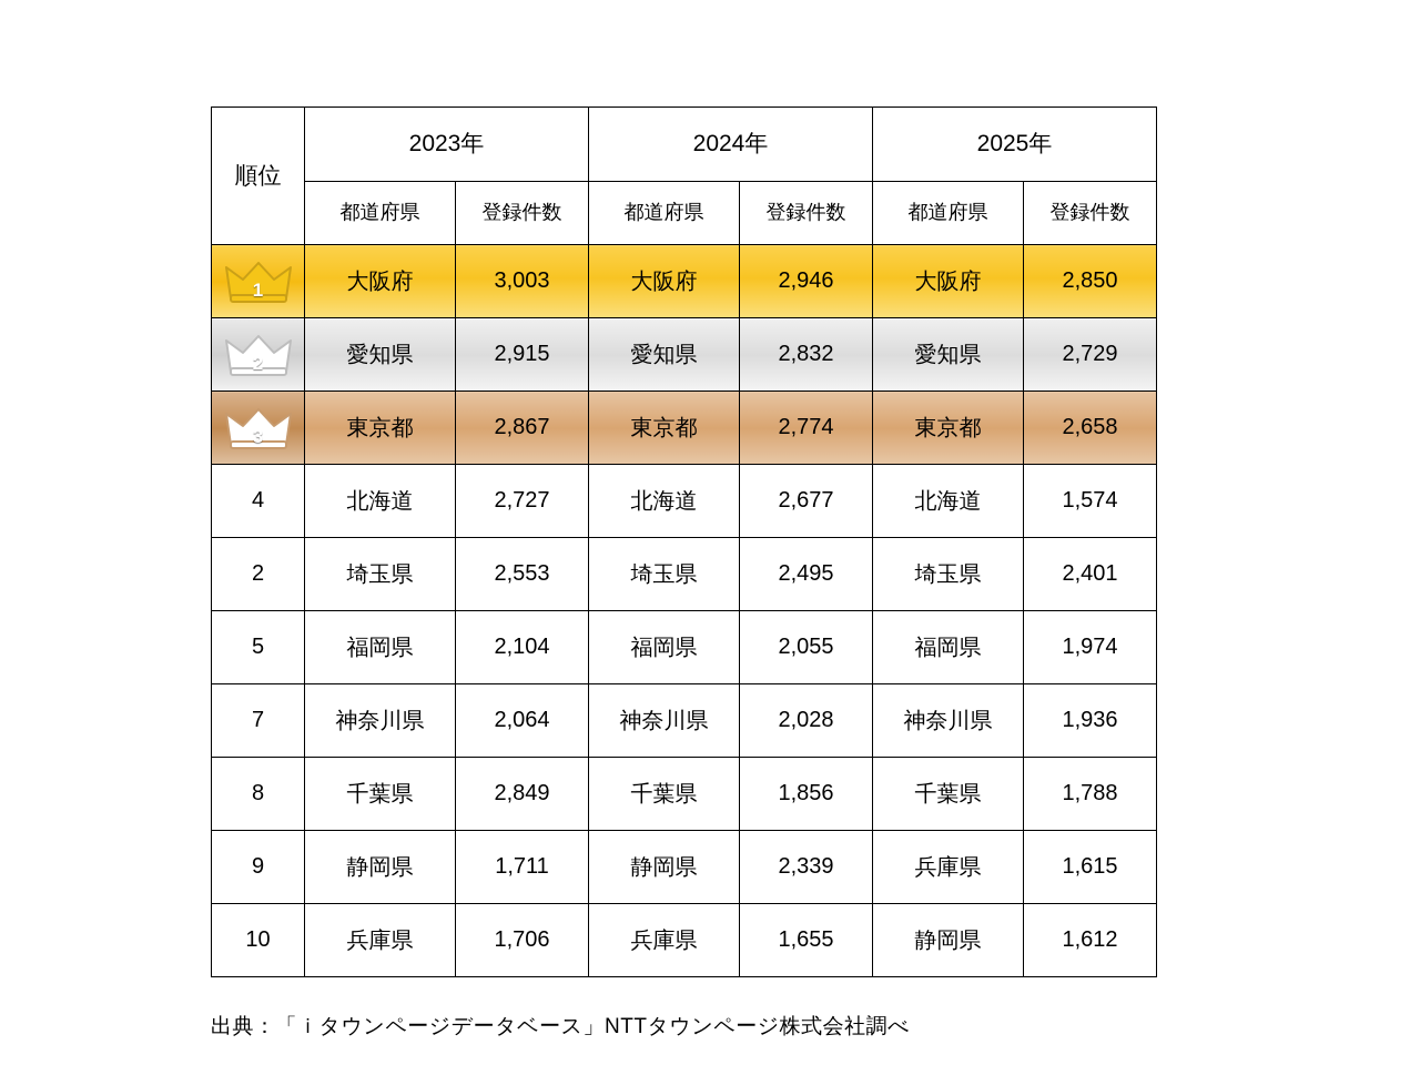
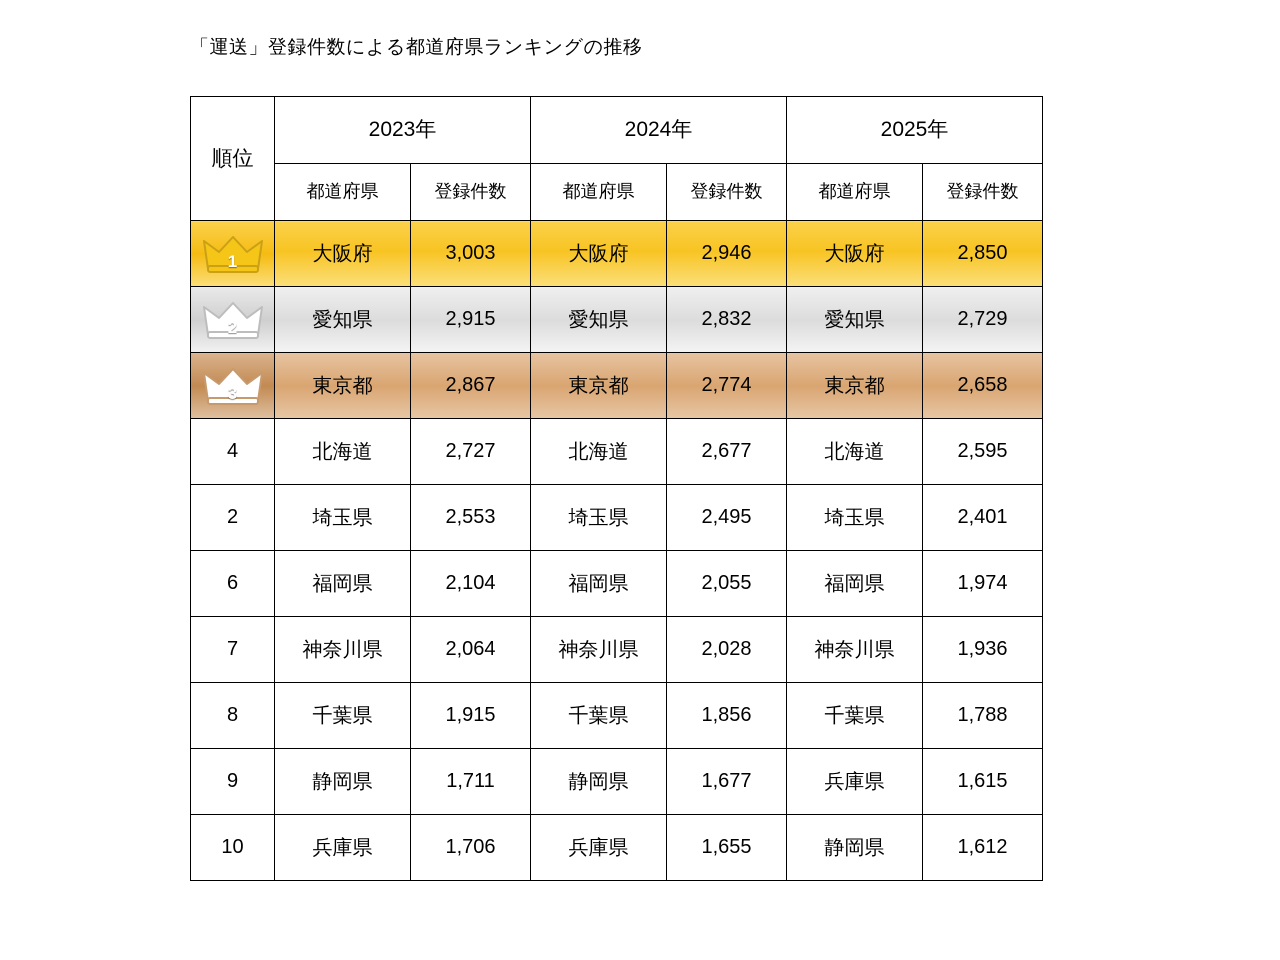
+ 「運送」登録件数による都道府県ランキングの推移
  順位	2023年	2024年	2025年
  都道府県	登録件数	都道府県	登録件数	都道府県	登録件数
  1	大阪府	3,003	大阪府	2,946	大阪府	2,850
  2	愛知県	2,915	愛知県	2,832	愛知県	2,729
  3	東京都	2,867	東京都	2,774	東京都	2,658
- 4	北海道	2,727	北海道	2,677	北海道	1,574
+ 4	北海道	2,727	北海道	2,677	北海道	2,595
  2	埼玉県	2,553	埼玉県	2,495	埼玉県	2,401
- 5	福岡県	2,104	福岡県	2,055	福岡県	1,974
+ 6	福岡県	2,104	福岡県	2,055	福岡県	1,974
  7	神奈川県	2,064	神奈川県	2,028	神奈川県	1,936
- 8	千葉県	2,849	千葉県	1,856	千葉県	1,788
+ 8	千葉県	1,915	千葉県	1,856	千葉県	1,788
- 9	静岡県	1,711	静岡県	2,339	兵庫県	1,615
+ 9	静岡県	1,711	静岡県	1,677	兵庫県	1,615
  10	兵庫県	1,706	兵庫県	1,655	静岡県	1,612
- 出典：「ｉタウンページデータベース」NTTタウンページ株式会社調べ
